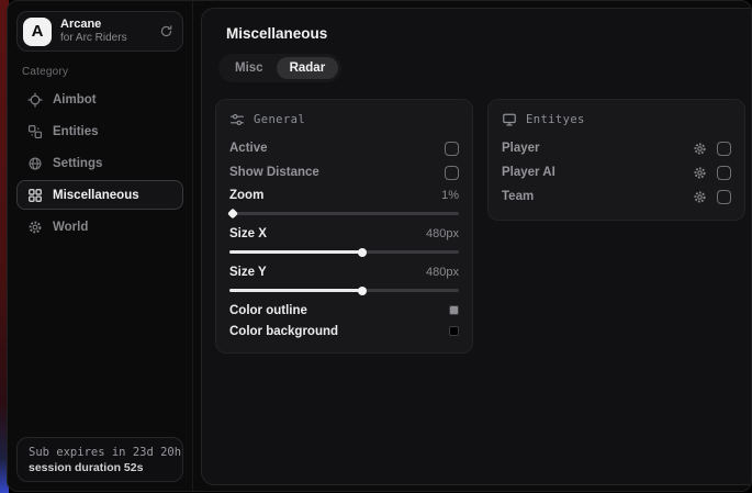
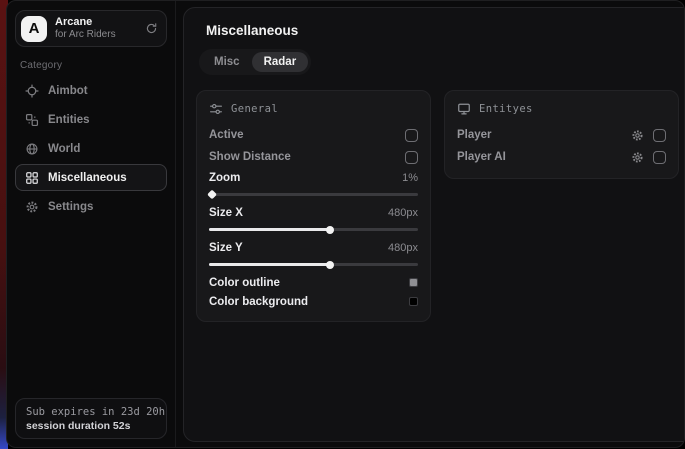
  A
  Arcane
  for Arc Riders
  Category
  Aimbot
  Entities
- Settings
+ World
  Miscellaneous
- World
+ Settings
  Sub expires in 23d 20h
  session duration 52s
  Miscellaneous
  Misc
  Radar
  General
  Active
  Show Distance
  Zoom
  1%
  Size X
  480px
  Size Y
  480px
  Color outline
  Color background
  Entityes
  Player
  Player AI
- Team
